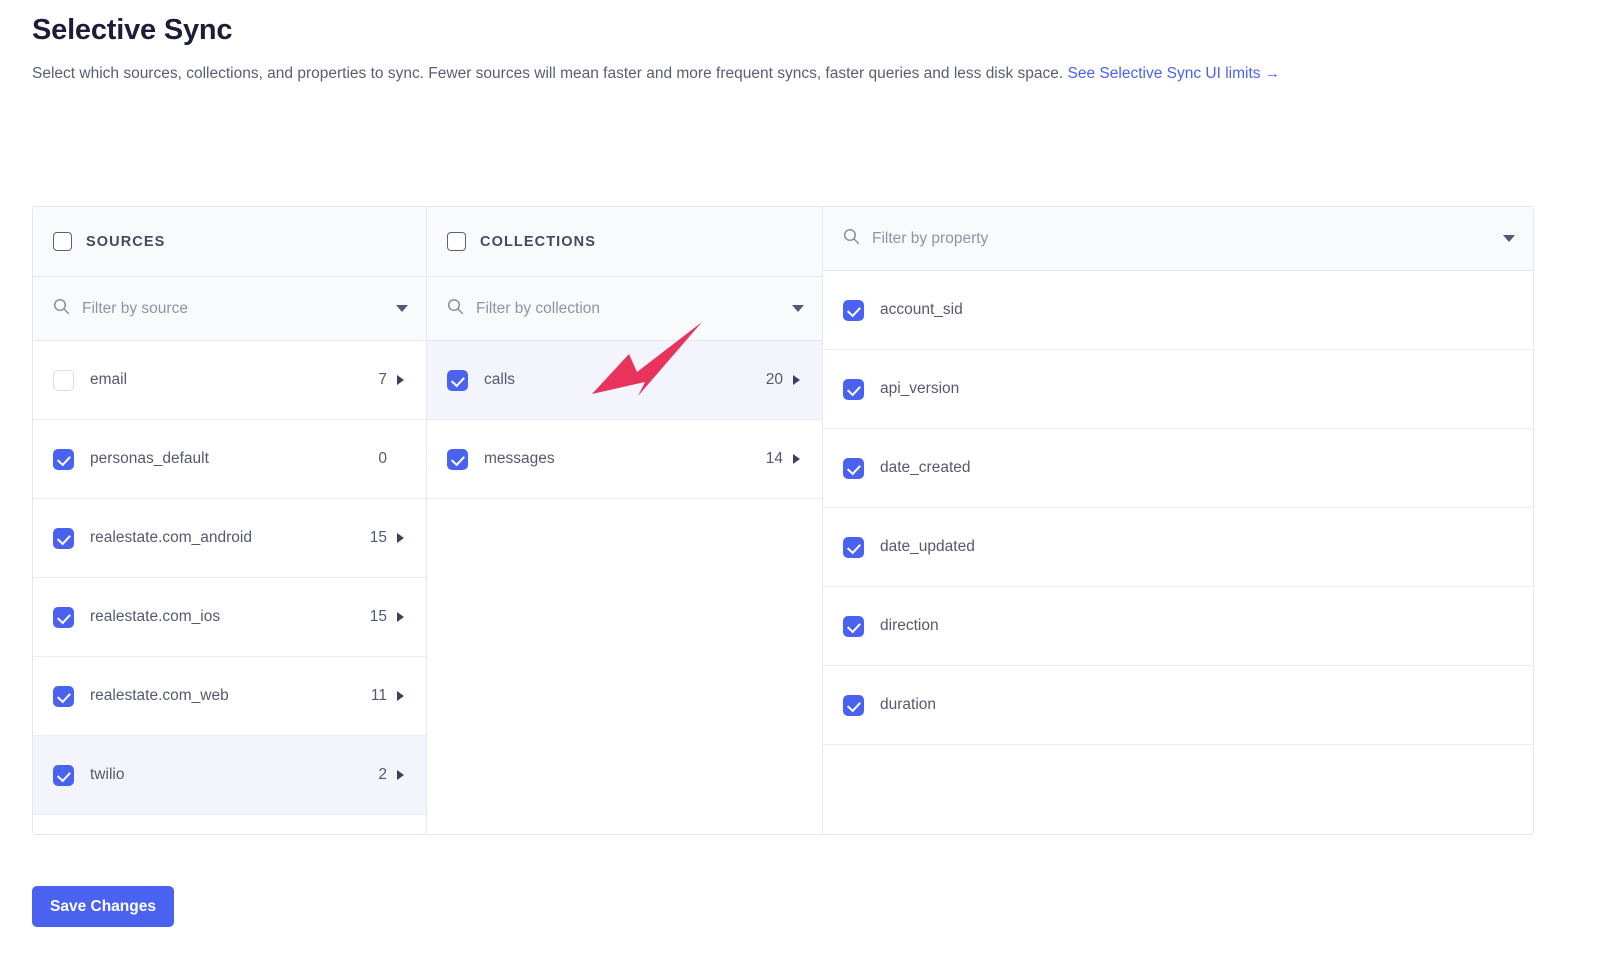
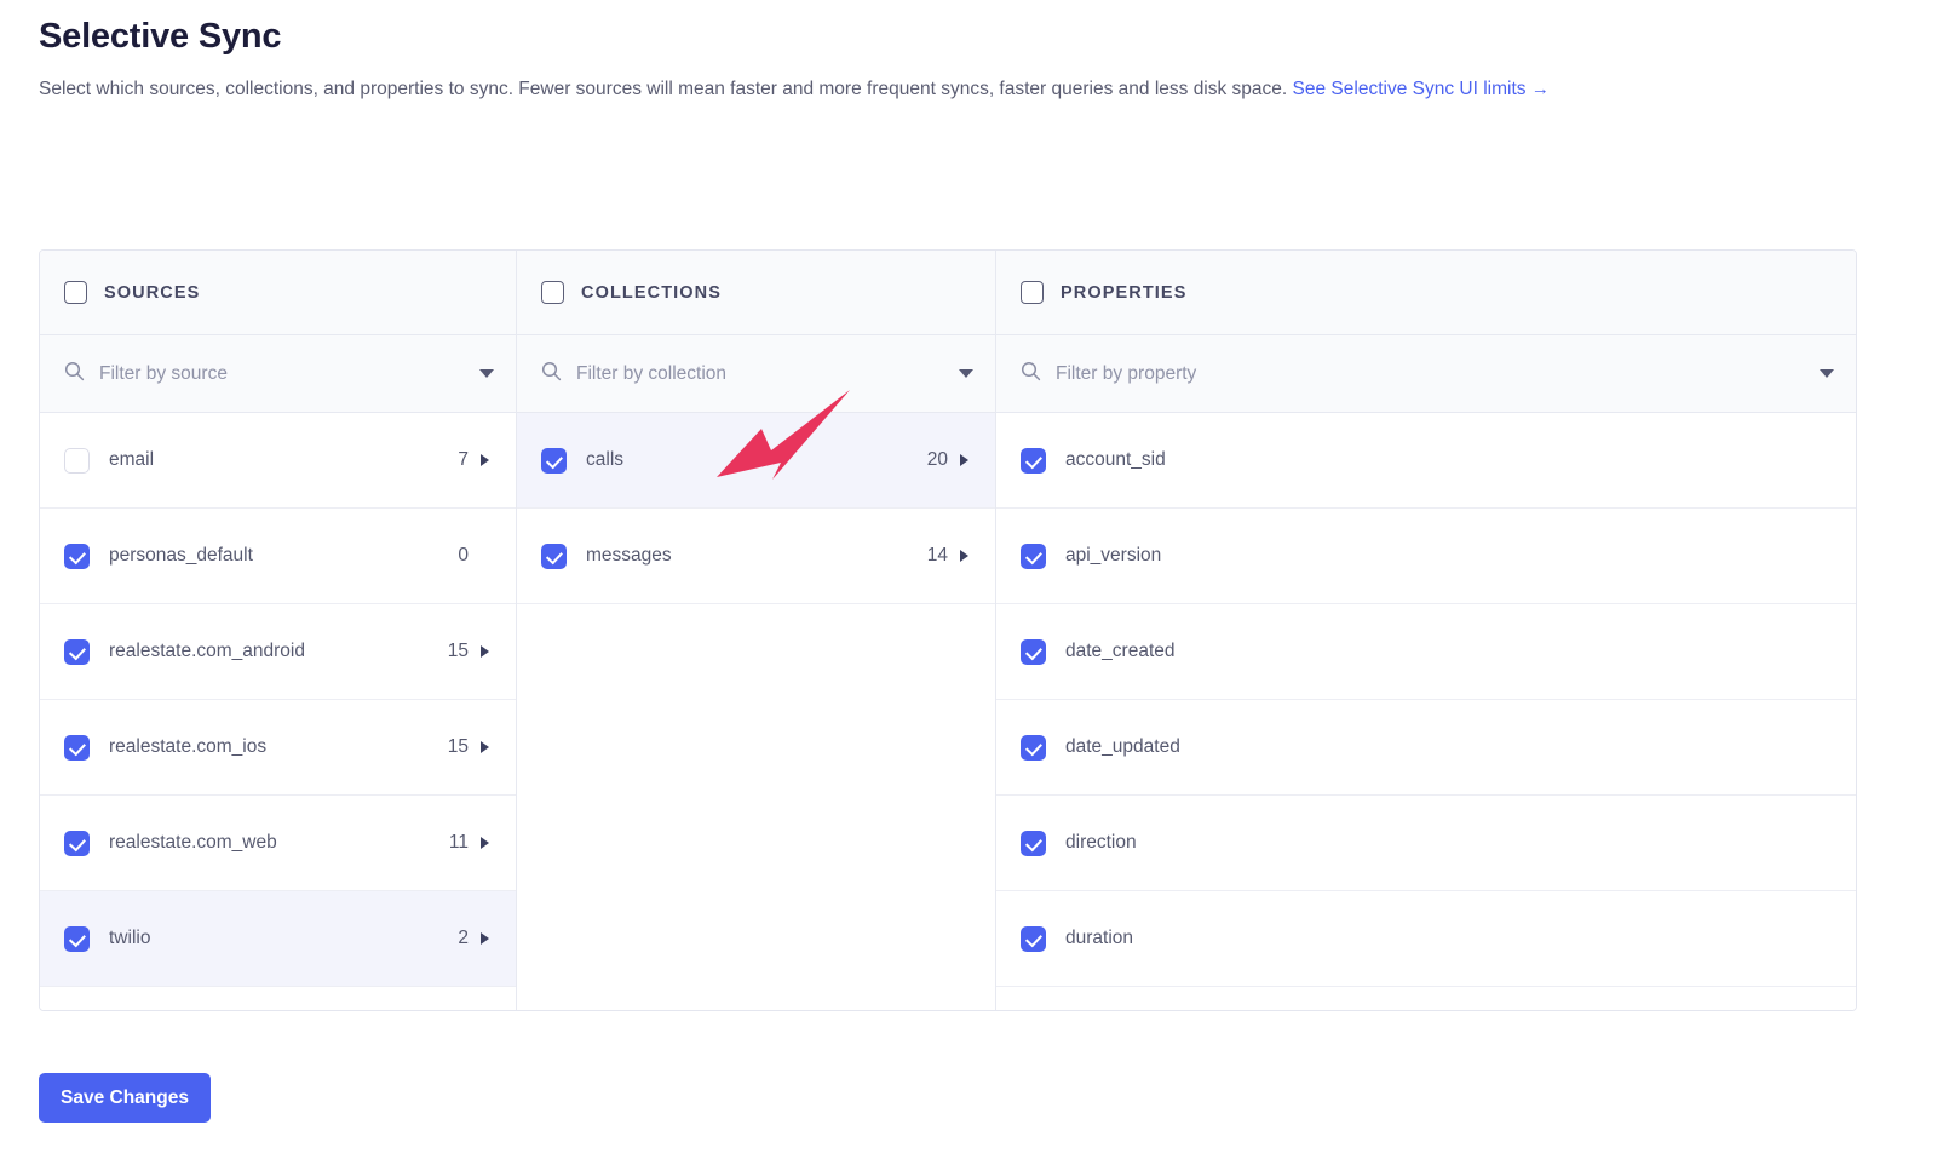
  Selective Sync
  Select which sources, collections, and properties to sync. Fewer sources will mean faster and more frequent syncs, faster queries and less disk space. See Selective Sync UI limits →
  SOURCES
  Filter by source
  email
  7
  personas_default
  0
  realestate.com_android
  15
  realestate.com_ios
  15
  realestate.com_web
  11
  twilio
  2
  COLLECTIONS
  Filter by collection
  calls
  20
  messages
  14
+ PROPERTIES
  Filter by property
  account_sid
  api_version
  date_created
  date_updated
  direction
  duration
  Save Changes
